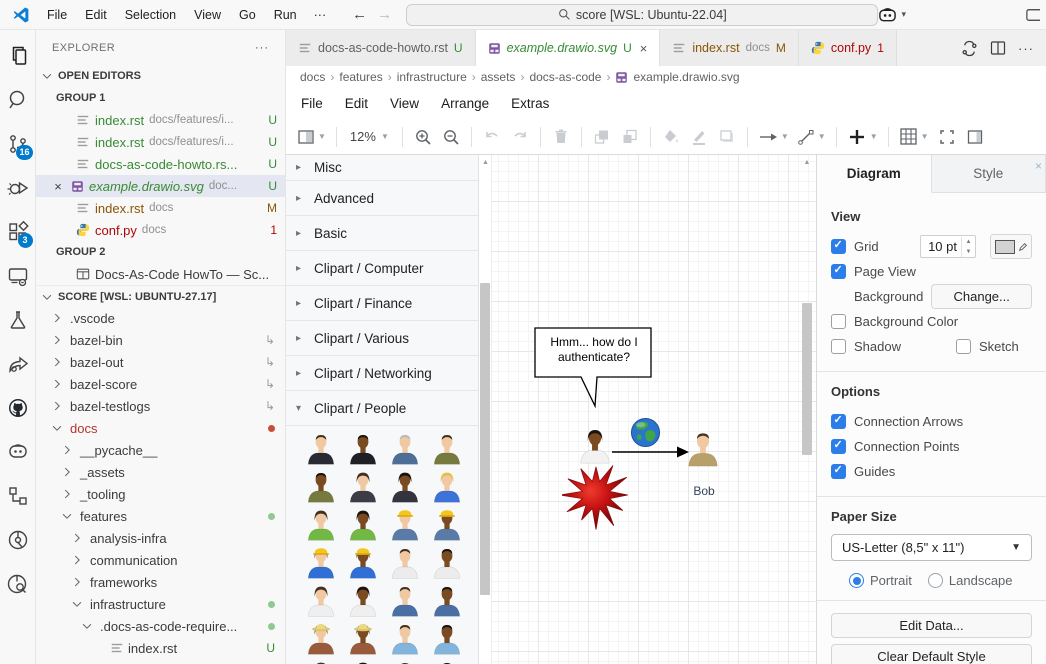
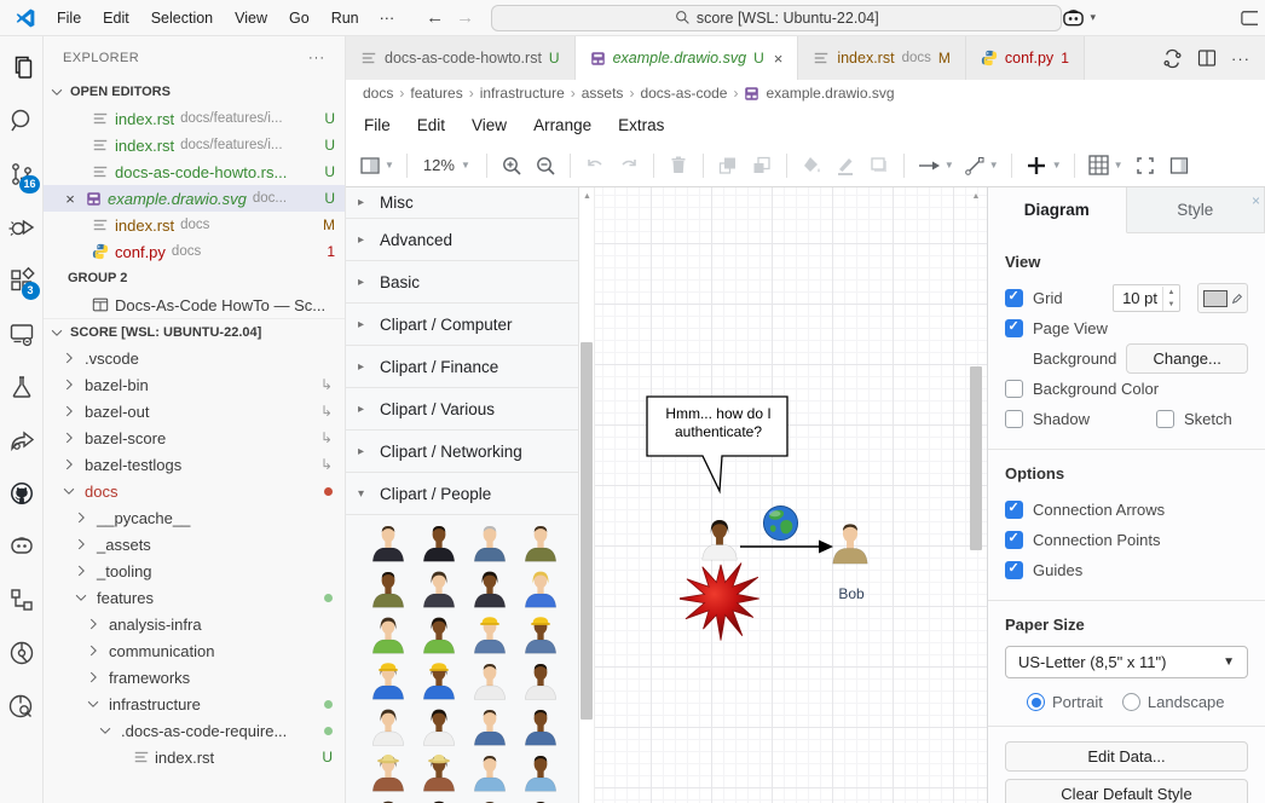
  File
  Edit
  Selection
  View
  Go
  Run
  ···
  ←
  →
  score [WSL: Ubuntu-22.04]
  ▾
  16
  3
  EXPLORER
  ···
  OPEN EDITORS
- GROUP 1
  index.rst
  docs/features/i...
  U
  index.rst
  docs/features/i...
  U
  docs-as-code-howto.rs...
  U
  ×
  example.drawio.svg
  doc...
  U
  index.rst
  docs
  M
  conf.py
  docs
  1
  GROUP 2
  Docs-As-Code HowTo — Sc...
- SCORE [WSL: UBUNTU-27.17]
+ SCORE [WSL: UBUNTU-22.04]
  .vscode
  bazel-bin
  ↳
  bazel-out
  ↳
  bazel-score
  ↳
  bazel-testlogs
  ↳
  docs
  __pycache__
  _assets
  _tooling
  features
  analysis-infra
  communication
  frameworks
  infrastructure
  .docs-as-code-require...
  index.rst
  U
  docs-as-code-howto.rst
  U
  example.drawio.svg
  U
  ×
  index.rst
  docs
  M
  conf.py
  1
  ···
  docs
  ›
  features
  ›
  infrastructure
  ›
  assets
  ›
  docs-as-code
  ›
  example.drawio.svg
  File
  Edit
  View
  Arrange
  Extras
  ▼
  12%
  ▼
  ▼
  ▼
  ▼
  ▼
  ▸
  Misc
  ▸
  Advanced
  ▸
  Basic
  ▸
  Clipart / Computer
  ▸
  Clipart / Finance
  ▸
  Clipart / Various
  ▸
  Clipart / Networking
  ▾
  Clipart / People
  Hmm... how do I
  authenticate?
  Bob
  Diagram
  Style
  ×
  View
  Grid
  10 pt
  Page View
  Background
  Change...
  Background Color
  Shadow
  Sketch
  Options
  Connection Arrows
  Connection Points
  Guides
  Paper Size
  US-Letter (8,5" x 11")
  ▼
  Portrait
  Landscape
  Edit Data...
  Clear Default Style
